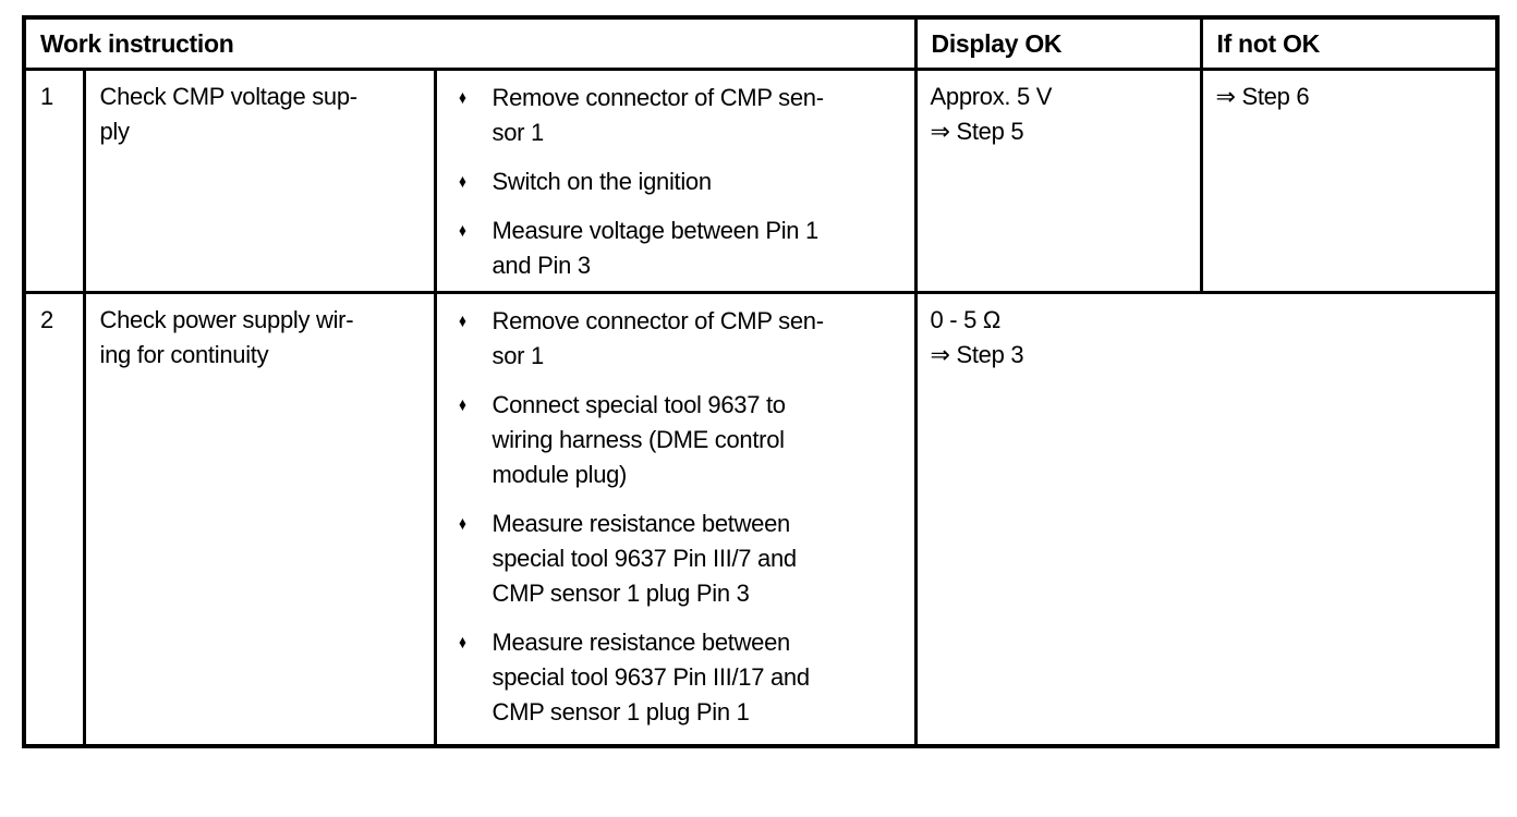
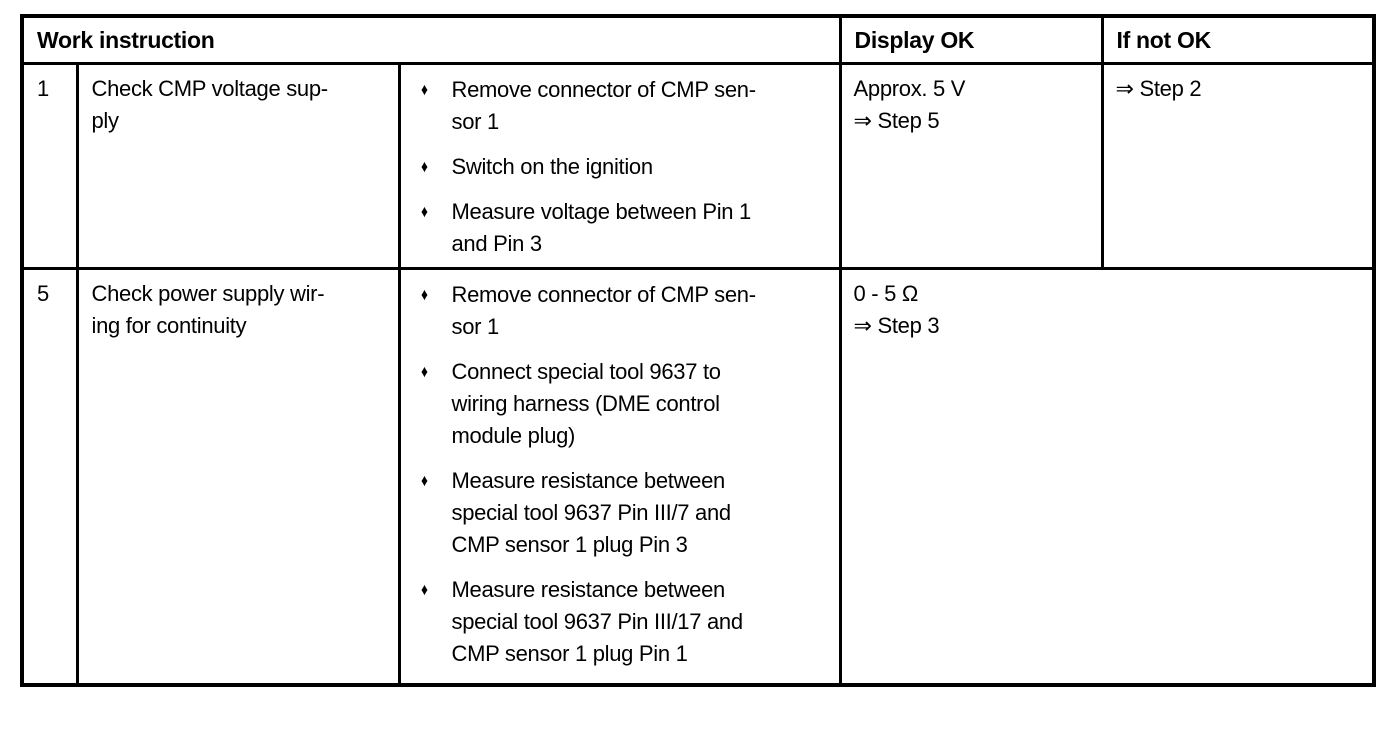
  Work instruction	Display OK	If not OK
- 1	Check CMP voltage sup- ply	♦ Remove connector of CMP sen- sor 1 ♦ Switch on the ignition ♦ Measure voltage between Pin 1 and Pin 3	Approx. 5 V ⇒ Step 5	⇒ Step 6
+ 1	Check CMP voltage sup- ply	♦ Remove connector of CMP sen- sor 1 ♦ Switch on the ignition ♦ Measure voltage between Pin 1 and Pin 3	Approx. 5 V ⇒ Step 5	⇒ Step 2
- 2	Check power supply wir- ing for continuity	♦ Remove connector of CMP sen- sor 1 ♦ Connect special tool 9637 to wiring harness (DME control module plug) ♦ Measure resistance between special tool 9637 Pin III/7 and CMP sensor 1 plug Pin 3 ♦ Measure resistance between special tool 9637 Pin III/17 and CMP sensor 1 plug Pin 1	0 - 5 Ω ⇒ Step 3
+ 5	Check power supply wir- ing for continuity	♦ Remove connector of CMP sen- sor 1 ♦ Connect special tool 9637 to wiring harness (DME control module plug) ♦ Measure resistance between special tool 9637 Pin III/7 and CMP sensor 1 plug Pin 3 ♦ Measure resistance between special tool 9637 Pin III/17 and CMP sensor 1 plug Pin 1	0 - 5 Ω ⇒ Step 3
